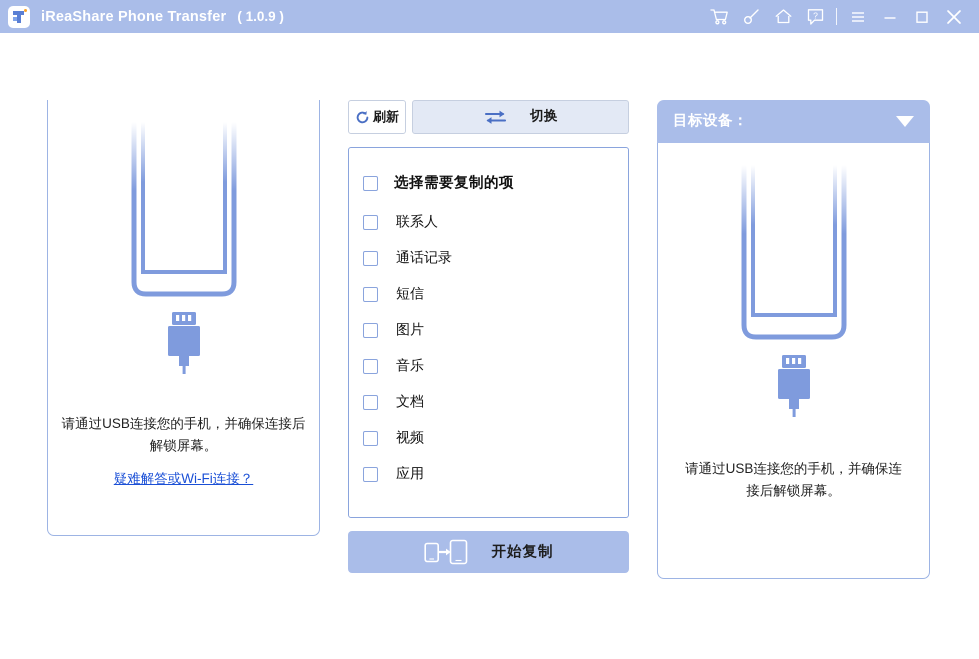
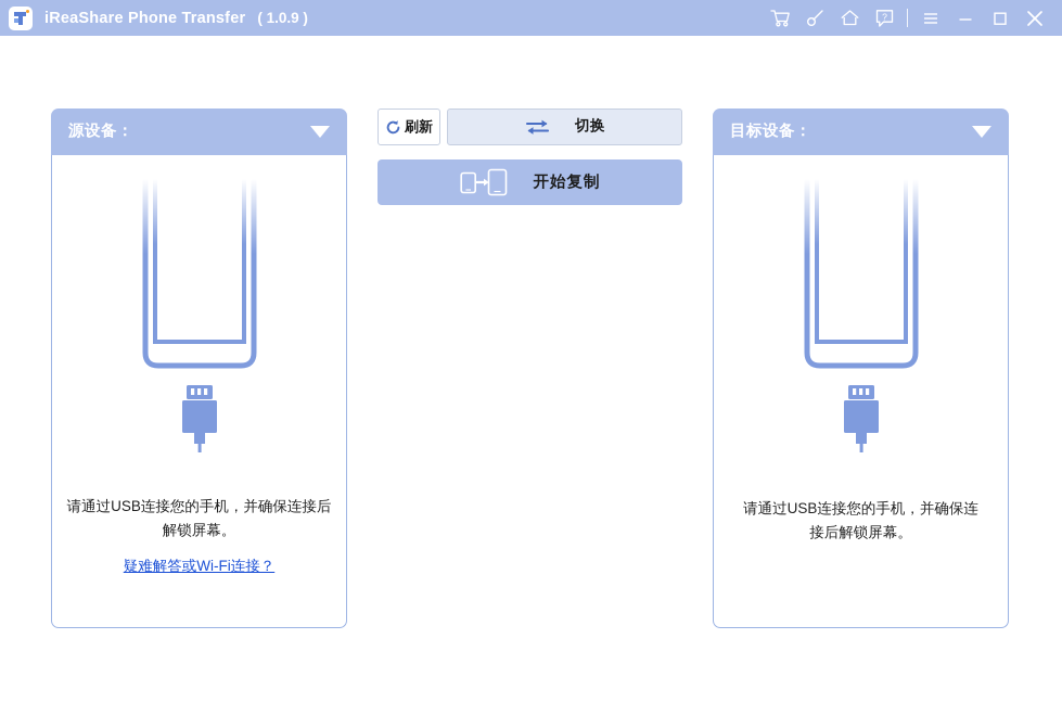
  iReaShare Phone Transfer
  ( 1.0.9 )
  ?
+ 源设备：
  请通过USB连接您的手机，并确保连接后解锁屏幕。
  疑难解答或Wi-Fi连接？
  刷新
  切换
- 选择需要复制的项
- 联系人
- 通话记录
- 短信
- 图片
- 音乐
- 文档
- 视频
- 应用
  开始复制
  目标设备：
  请通过USB连接您的手机，并确保连接后解锁屏幕。
